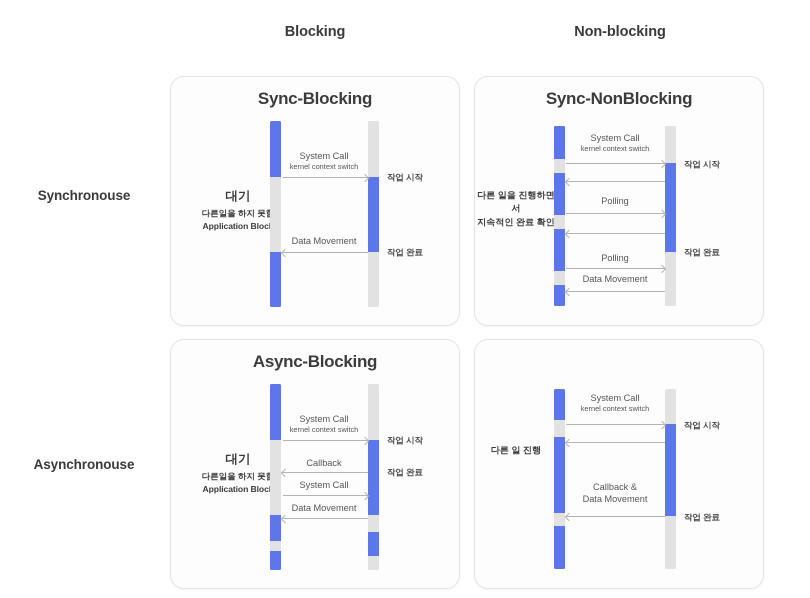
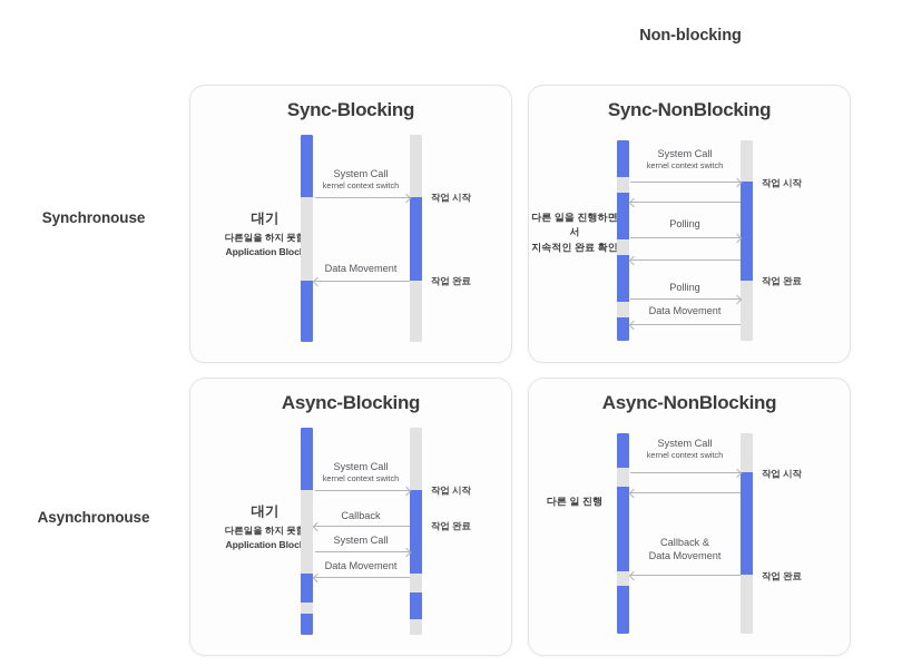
- Blocking
  Non-blocking
  Synchronouse
  Asynchronouse
  Sync-Blocking
  대기
  다른일을 하지 못
  Application Bloc
  System Call
  kernel context switch
  Data Movement
  작업 시작
  작업 완료
  Sync-NonBlocking
  다른 일을 진행하면서
  지속적인 완료 확인
  System Call
  kernel context switch
  Polling
  Polling
  Data Movement
  작업 시작
  작업 완료
  Async-Blocking
  대기
  다른일을 하지 못
  Application Bloc
  System Call
  kernel context switch
  Callback
  System Call
  Data Movement
  작업 시작
  작업 완료
+ Async-NonBlocking
  다른 일 진행
  System Call
  kernel context switch
  Callback &
  Data Movement
  작업 시작
  작업 완료
